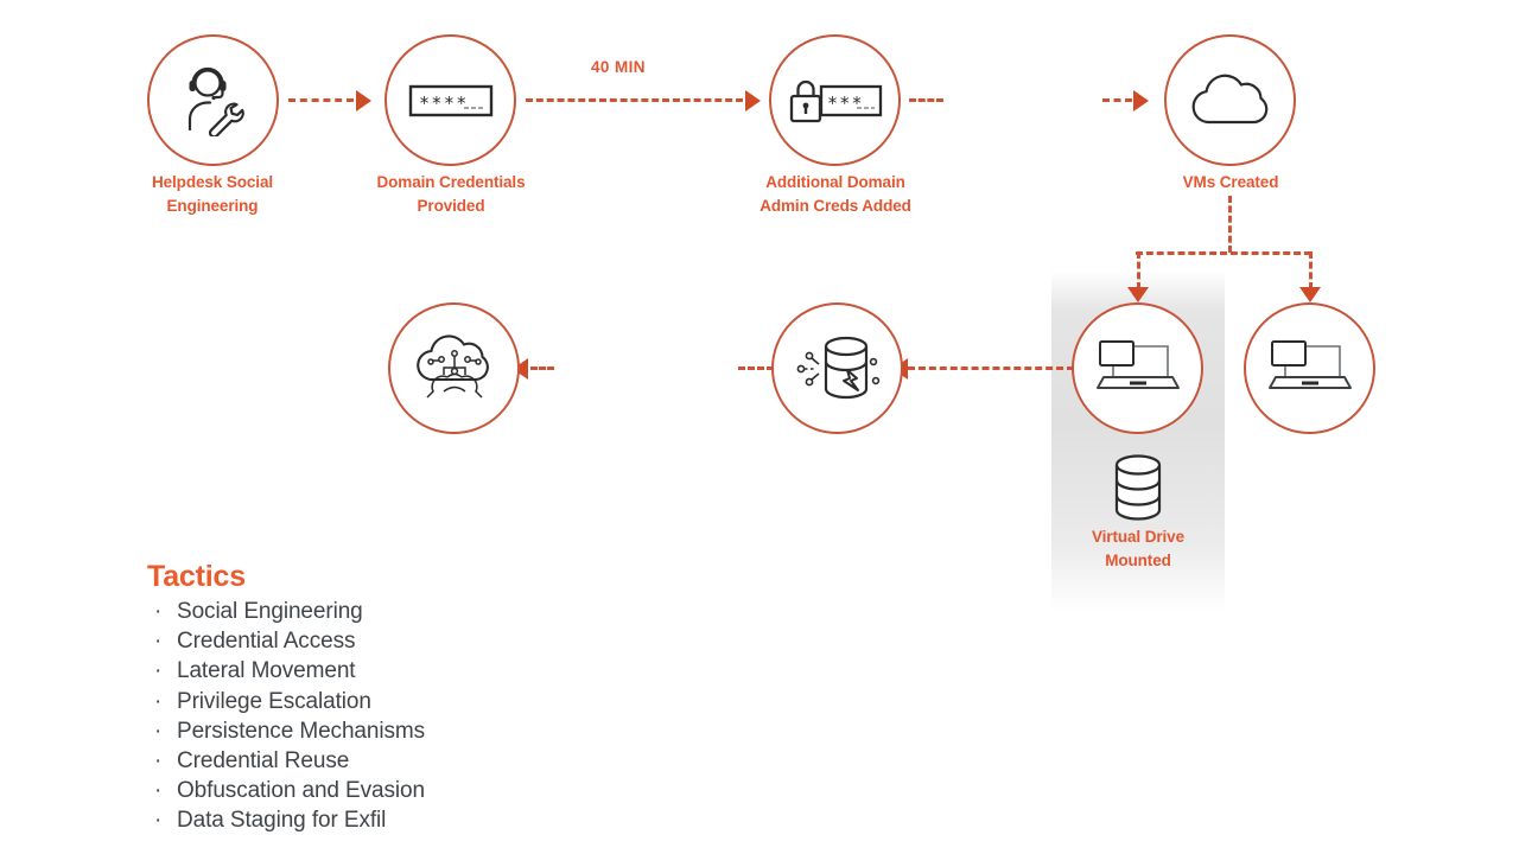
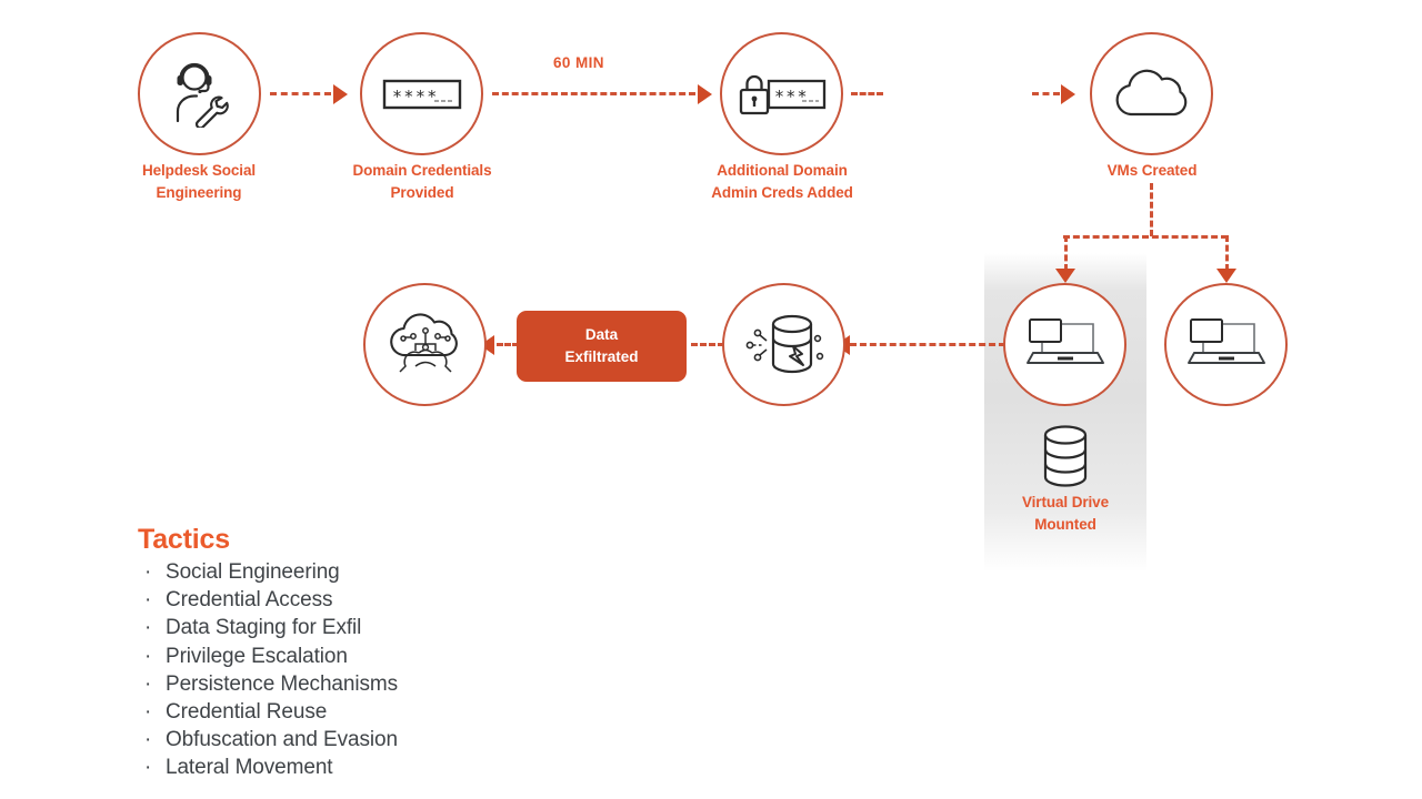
  Helpdesk Social
  Engineering
  ****
  Domain Credentials
  Provided
- 40 MIN
+ 60 MIN
  ***
  Additional Domain
  Admin Creds Added
  VMs Created
  Virtual Drive
  Mounted
+ Data
+ Exfiltrated
  Tactics
  ·
  Social Engineering
  ·
  Credential Access
  ·
- Lateral Movement
+ Data Staging for Exfil
  ·
  Privilege Escalation
  ·
  Persistence Mechanisms
  ·
  Credential Reuse
  ·
  Obfuscation and Evasion
  ·
- Data Staging for Exfil
+ Lateral Movement
